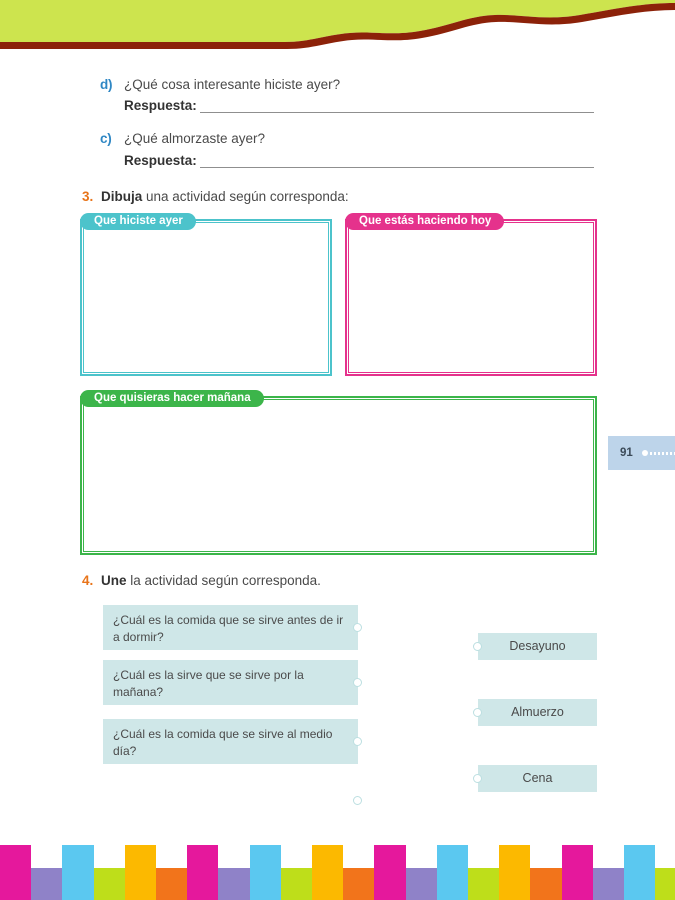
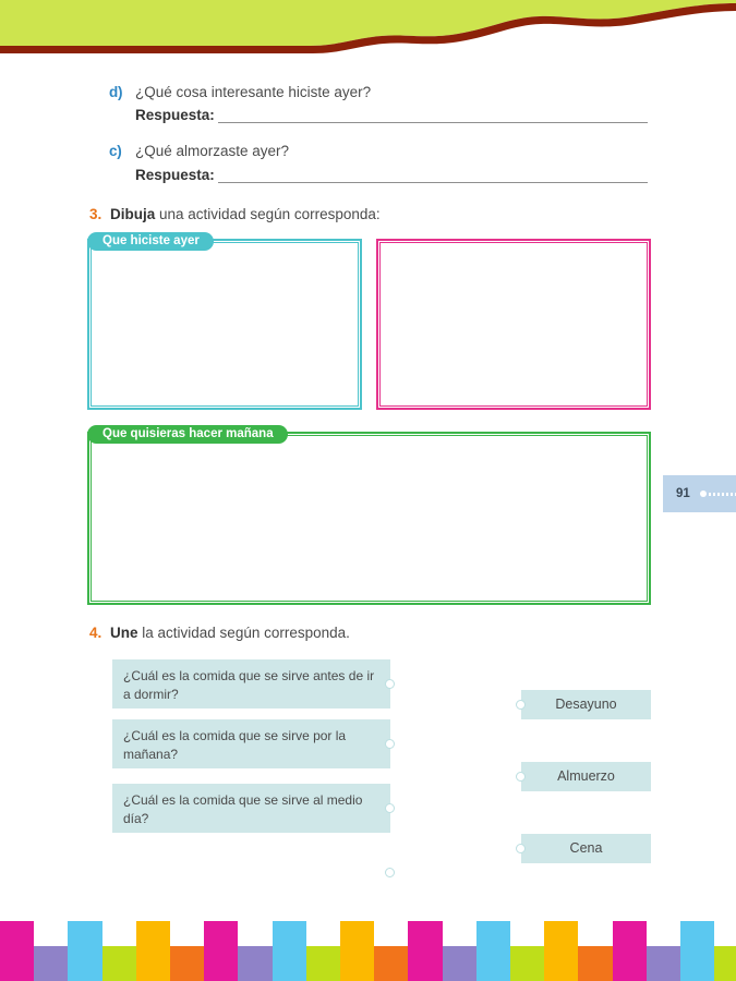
  d)
  ¿Qué cosa interesante hiciste ayer?
  Respuesta:
  c)
  ¿Qué almorzaste ayer?
  Respuesta:
  3.
  Dibuja una actividad según corresponda:
  Que hiciste ayer
- Que estás haciendo hoy
  Que quisieras hacer mañana
  91
  4.
  Une la actividad según corresponda.
  ¿Cuál es la comida que se sirve antes de ir a dormir?
- ¿Cuál es la sirve que se sirve por la mañana?
+ ¿Cuál es la comida que se sirve por la mañana?
  ¿Cuál es la comida que se sirve al medio día?
  Desayuno
  Almuerzo
  Cena
